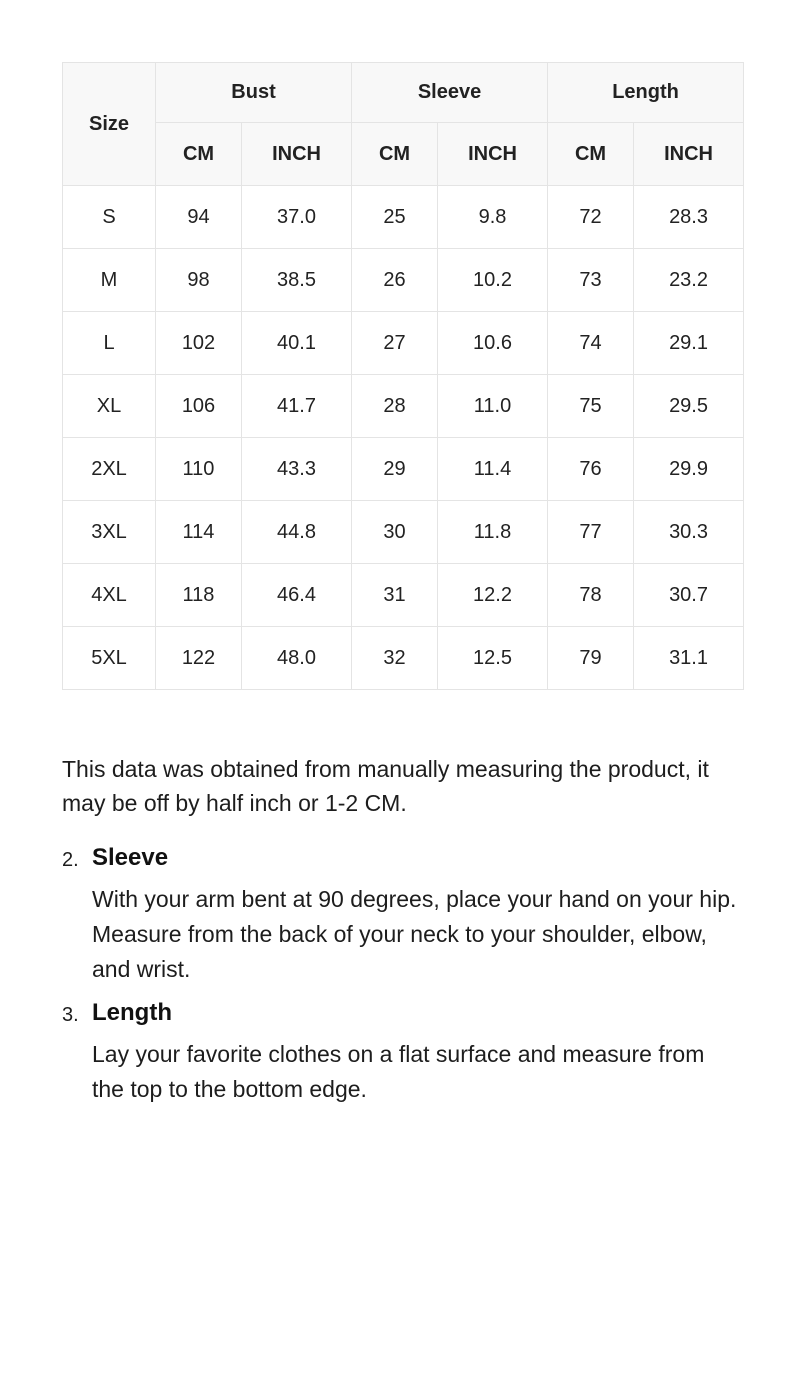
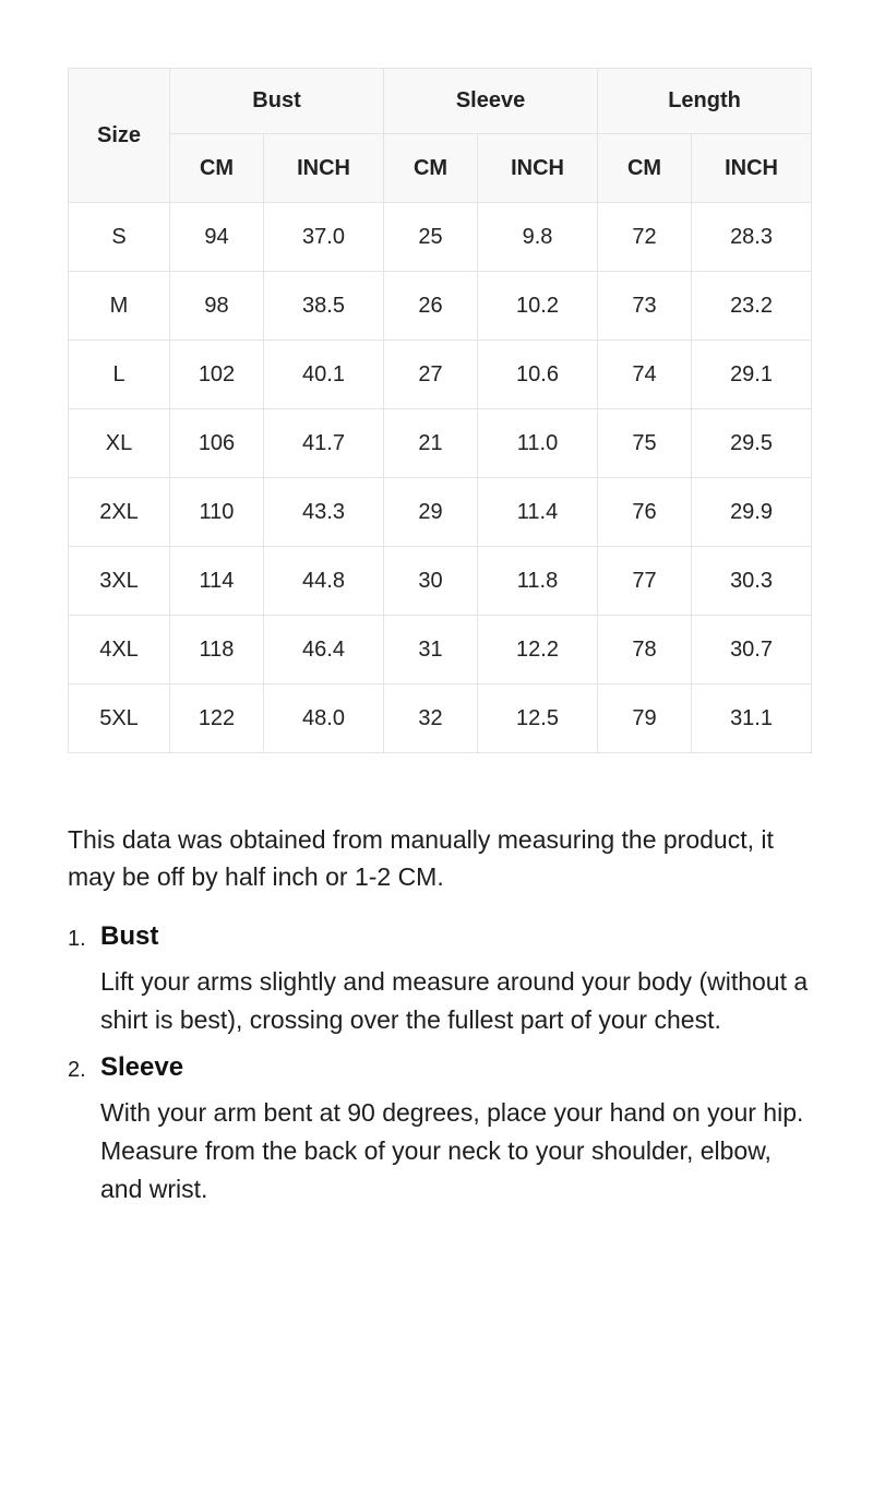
  Size	Bust	Sleeve	Length
  CM	INCH	CM	INCH	CM	INCH
  S	94	37.0	25	9.8	72	28.3
  M	98	38.5	26	10.2	73	23.2
  L	102	40.1	27	10.6	74	29.1
- XL	106	41.7	28	11.0	75	29.5
+ XL	106	41.7	21	11.0	75	29.5
  2XL	110	43.3	29	11.4	76	29.9
  3XL	114	44.8	30	11.8	77	30.3
  4XL	118	46.4	31	12.2	78	30.7
  5XL	122	48.0	32	12.5	79	31.1
  This data was obtained from manually measuring the product, it may be off by half inch or 1-2 CM.
+ 1.
+ Bust
+ Lift your arms slightly and measure around your body (without a shirt is best), crossing over the fullest part of your chest.
  2.
  Sleeve
  With your arm bent at 90 degrees, place your hand on your hip. Measure from the back of your neck to your shoulder, elbow, and wrist.
- 3.
- Length
- Lay your favorite clothes on a flat surface and measure from the top to the bottom edge.
